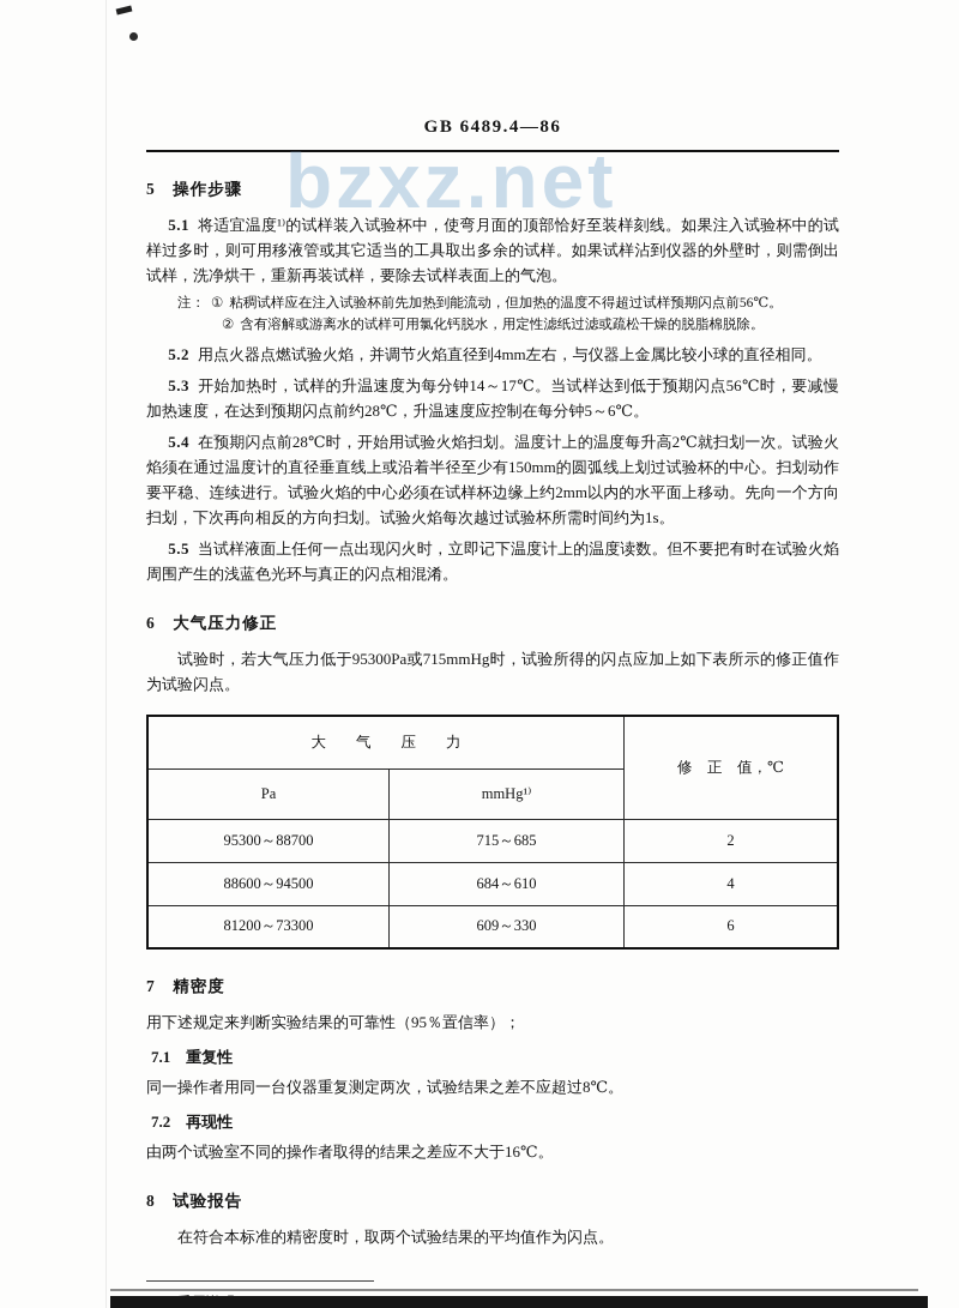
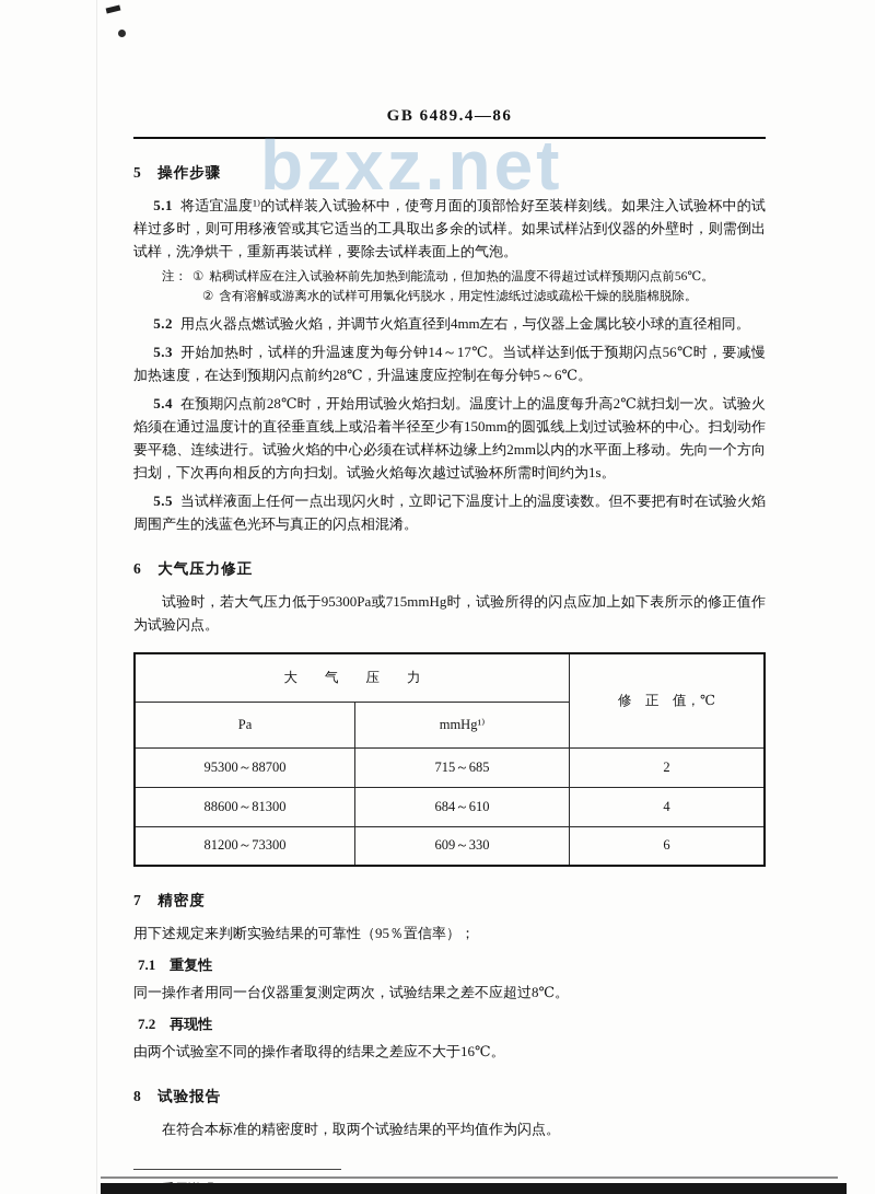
  bzxz.net
  GB 6489.4—86
  5 操作步骤
  5.1 将适宜温度¹⁾的试样装入试验杯中，使弯月面的顶部恰好至装样刻线。如果注入试验杯中的试样过多时，则可用移液管或其它适当的工具取出多余的试样。如果试样沾到仪器的外壁时，则需倒出试样，洗净烘干，重新再装试样，要除去试样表面上的气泡。
  注： ① 粘稠试样应在注入试验杯前先加热到能流动，但加热的温度不得超过试样预期闪点前56℃。
  ② 含有溶解或游离水的试样可用氯化钙脱水，用定性滤纸过滤或疏松干燥的脱脂棉脱除。
  5.2 用点火器点燃试验火焰，并调节火焰直径到4mm左右，与仪器上金属比较小球的直径相同。
  5.3 开始加热时，试样的升温速度为每分钟14～17℃。当试样达到低于预期闪点56℃时，要减慢加热速度，在达到预期闪点前约28℃，升温速度应控制在每分钟5～6℃。
  5.4 在预期闪点前28℃时，开始用试验火焰扫划。温度计上的温度每升高2℃就扫划一次。试验火焰须在通过温度计的直径垂直线上或沿着半径至少有150mm的圆弧线上划过试验杯的中心。扫划动作要平稳、连续进行。试验火焰的中心必须在试样杯边缘上约2mm以内的水平面上移动。先向一个方向扫划，下次再向相反的方向扫划。试验火焰每次越过试验杯所需时间约为1s。
  5.5 当试样液面上任何一点出现闪火时，立即记下温度计上的温度读数。但不要把有时在试验火焰周围产生的浅蓝色光环与真正的闪点相混淆。
  6 大气压力修正
  试验时，若大气压力低于95300Pa或715mmHg时，试验所得的闪点应加上如下表所示的修正值作为试验闪点。
  大 气 压 力	修 正 值，℃
  Pa	mmHg¹⁾
  95300～88700	715～685	2
- 88600～94500	684～610	4
+ 88600～81300	684～610	4
  81200～73300	609～330	6
  7 精密度
  用下述规定来判断实验结果的可靠性（95％置信率）；
  7.1 重复性
  同一操作者用同一台仪器重复测定两次，试验结果之差不应超过8℃。
  7.2 再现性
  由两个试验室不同的操作者取得的结果之差应不大于16℃。
  8 试验报告
  在符合本标准的精密度时，取两个试验结果的平均值作为闪点。
